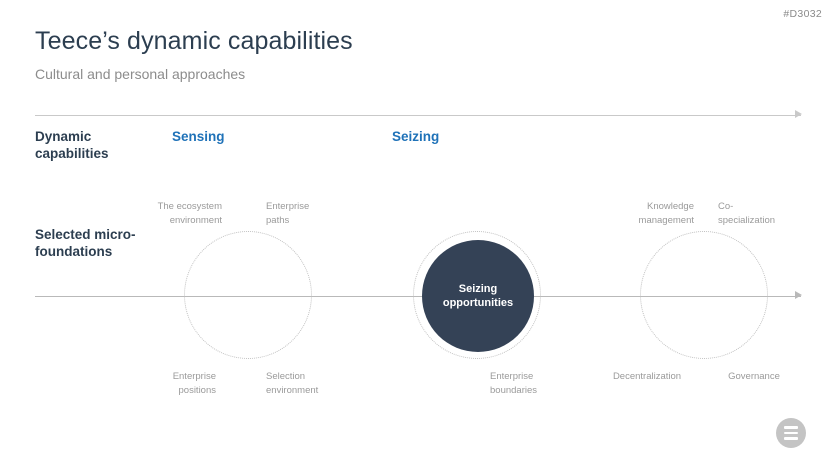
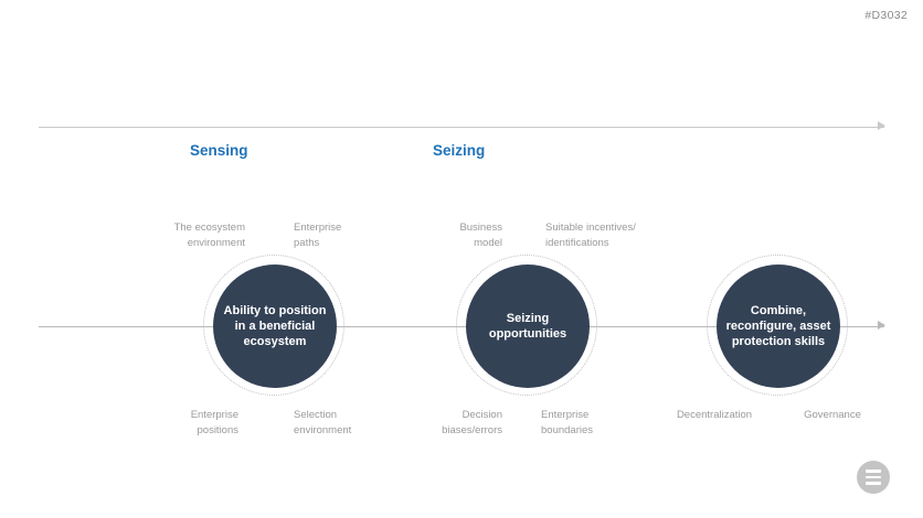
  #D3032
- Teece’s dynamic capabilities
- Cultural and personal approaches
- Dynamic
- capabilities
- Selected micro-
- foundations
  Sensing
  Seizing
  The ecosystem
  environment
  Enterprise
  paths
  Enterprise
  positions
  Selection
  environment
+ Business
+ model
+ Suitable incentives/
+ identifications
+ Decision
+ biases/errors
  Enterprise
  boundaries
- Knowledge
- management
- Co-
- specialization
  Decentralization
  Governance
+ Ability to position
+ in a beneficial
+ ecosystem
  Seizing
  opportunities
+ Combine,
+ reconfigure, asset
+ protection skills
